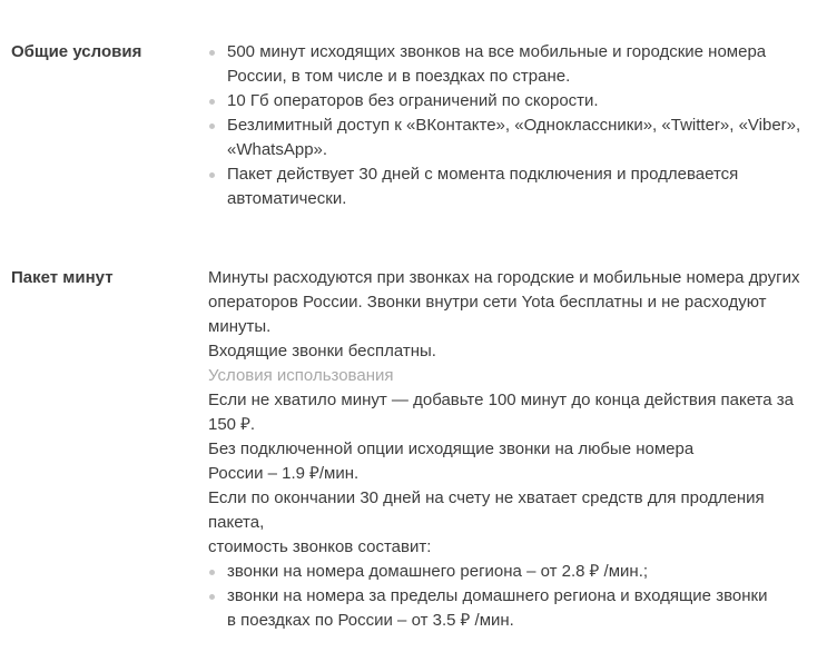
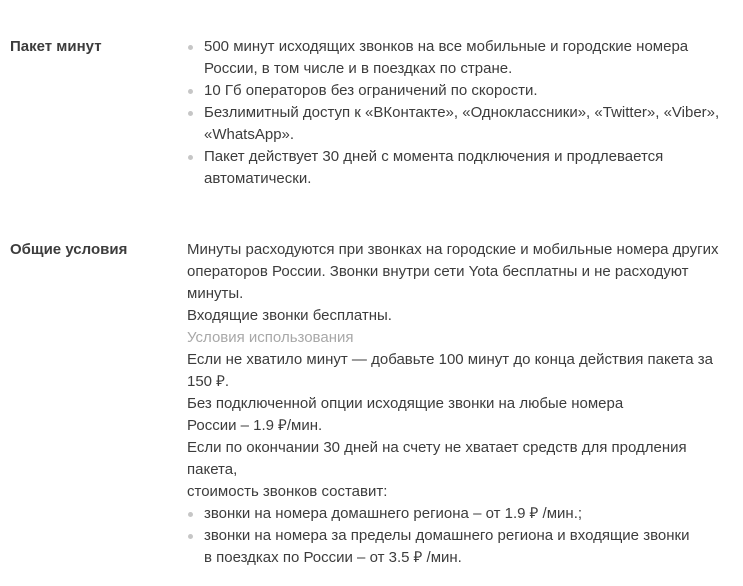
- Общие условия
+ Пакет минут
  500 минут исходящих звонков на все мобильные и городские номера
  России, в том числе и в поездках по стране.
  10 Гб операторов без ограничений по скорости.
  Безлимитный доступ к «ВКонтакте», «Одноклассники», «Twitter», «Viber»,
  «WhatsApp».
  Пакет действует 30 дней с момента подключения и продлевается
  автоматически.
- Пакет минут
+ Общие условия
  Минуты расходуются при звонках на городские и мобильные номера других
  операторов России. Звонки внутри сети Yota бесплатны и не расходуют минуты.
  Входящие звонки бесплатны.
  Условия использования
  Если не хватило минут — добавьте 100 минут до конца действия пакета за 150 ₽.
  Без подключенной опции исходящие звонки на любые номера
  России – 1.9 ₽/мин.
  Если по окончании 30 дней на счету не хватает средств для продления пакета,
  стоимость звонков составит:
- звонки на номера домашнего региона – от 2.8 ₽ /мин.;
+ звонки на номера домашнего региона – от 1.9 ₽ /мин.;
  звонки на номера за пределы домашнего региона и входящие звонки
  в поездках по России – от 3.5 ₽ /мин.
